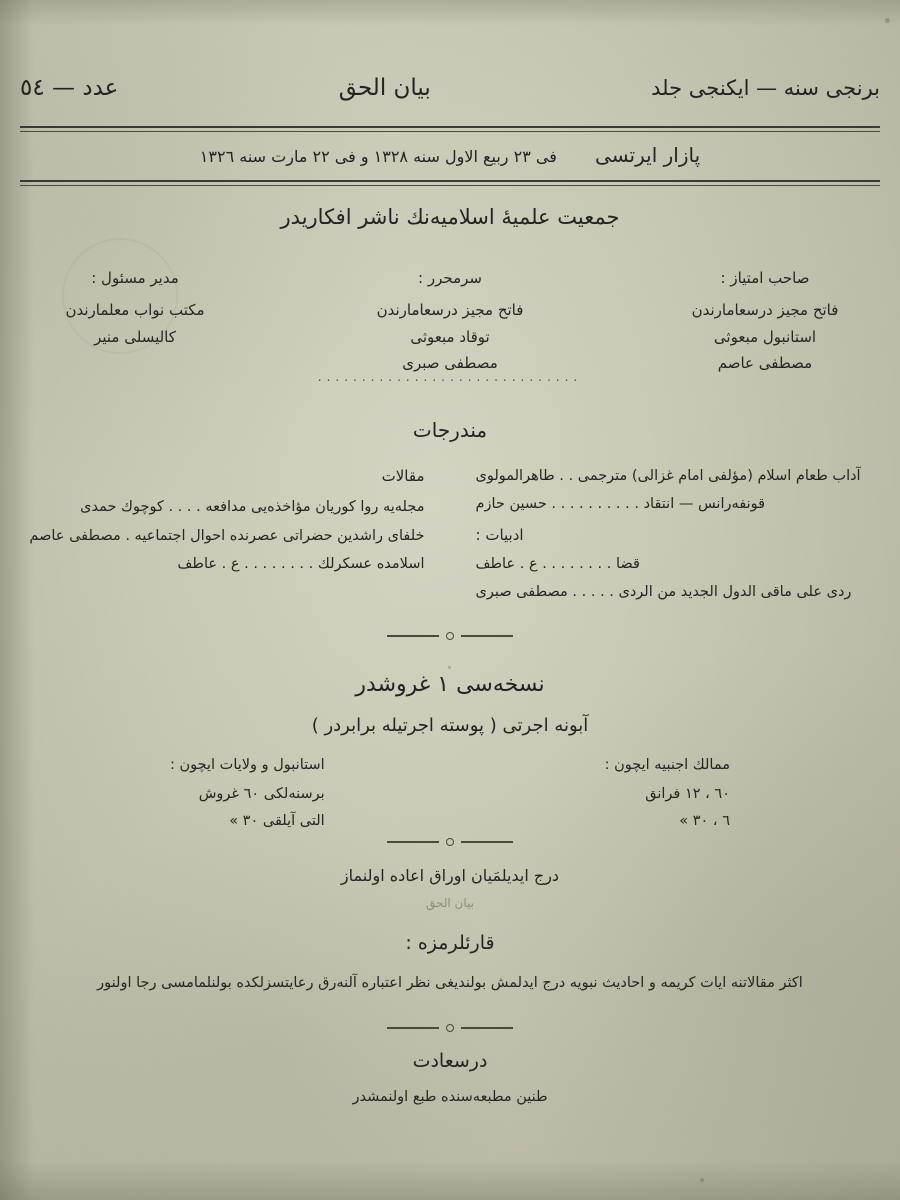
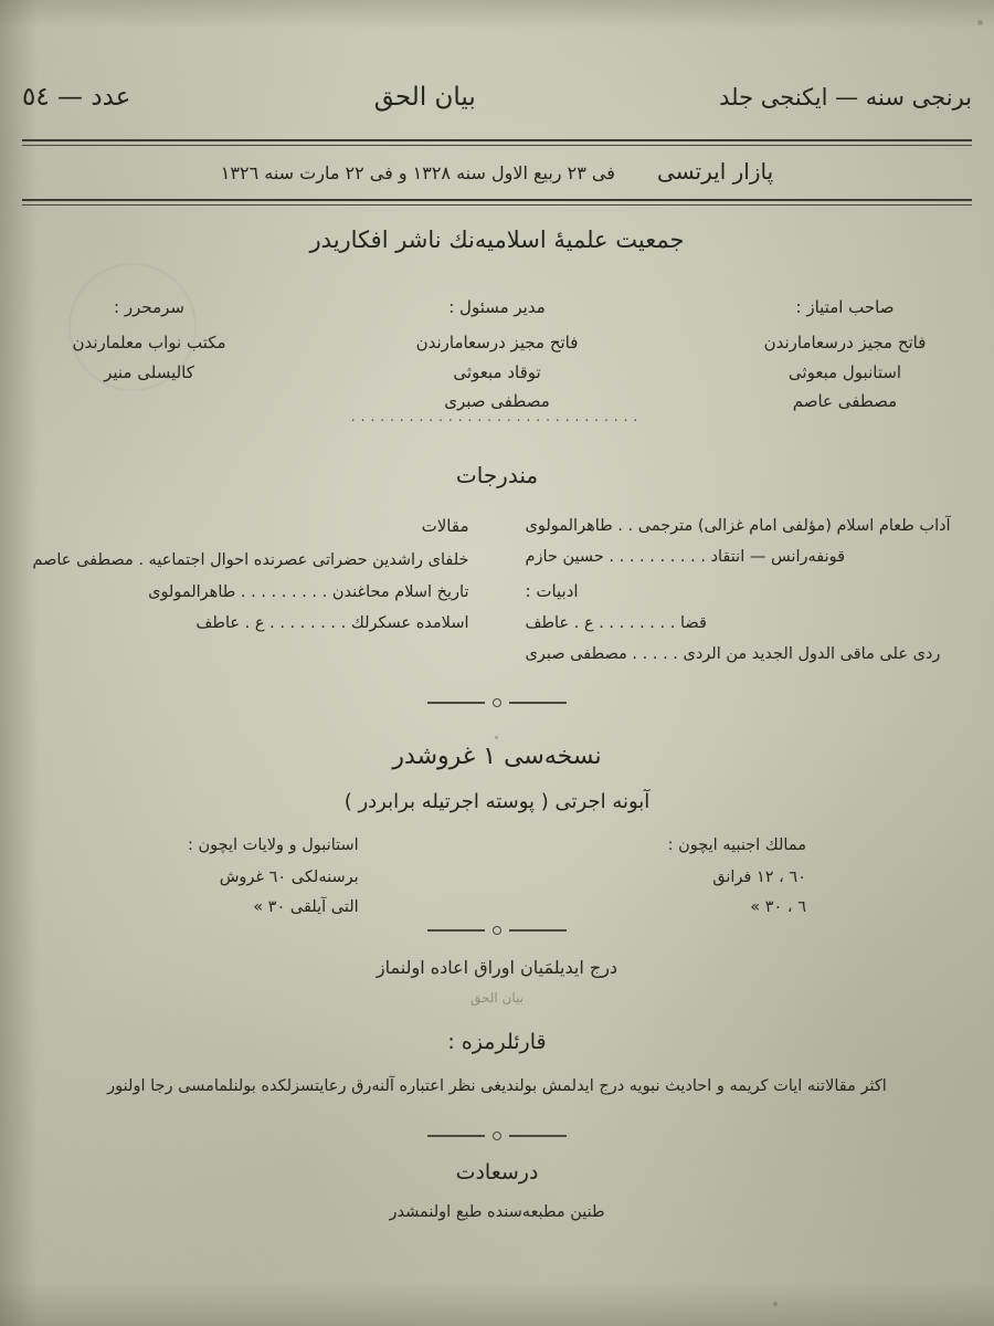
  برنجى سنه — ايكنجى جلد
  بيان الحق
  عدد — ٥٤
  پازار ايرتسى فى ٢٣ ربيع الاول سنه ١٣٢٨ و فى ٢٢ مارت سنه ١٣٢٦
  جمعيت علميۀ اسلاميه‌نك ناشر افكاريدر
  صاحب امتياز :
  فاتح مجيز درسعامارندن
  استانبول مبعوثى
  مصطفى عاصم
- سرمحرر :
+ مدير مسئول :
  فاتح مجيز درسعامارندن
  توقاد مبعوثى
  مصطفى صبرى
- مدير مسئول :
+ سرمحرر :
  مكتب نواب معلمارندن
  كاليسلى منير
  ‧‧‧‧‧‧‧‧‧‧‧‧‧‧‧‧‧‧‧‧‧‧‧‧‧‧‧‧‧‧
  مندرجات
  مقالات
- مجله‌يه روا كوريان مؤاخذه‌يى مدافعه . . . . كوچوك حمدى
  خلفاى راشدين حضراتى عصرنده احوال اجتماعيه . مصطفى عاصم
+ تاريخ اسلام محاغندن . . . . . . . . . طاهرالمولوى
  اسلامده عسكرلك . . . . . . . . ع . عاطف
  آداب طعام اسلام (مؤلفى امام غزالى) مترجمى . . طاهرالمولوى
  قونفه‌رانس — انتقاد . . . . . . . . . . حسين حازم
  ادبيات :
  قضا . . . . . . . . ع . عاطف
  ردى على ماقى الدول الجديد من الردى . . . . . مصطفى صبرى
  نسخه‌سى ١ غروشدر
  آبونه اجرتى ( پوسته اجرتيله برابردر )
  استانبول و ولايات ايچون :
  برسنه‌لكى ٦٠ غروش
  التى آيلقى ٣٠ »
  ممالك اجنبيه ايچون :
  ٦٠ ، ١٢ فرانق
  ٦ ، ٣٠ »
  درج ايديلمَيان اوراق اعاده اولنماز
  بيان الحق
  قارئلرمزه :
  اكثر مقالاتنه ايات كريمه و احاديث نبويه درج ايدلمش بولنديغى نظر اعتباره آلنه‌رق رعايتسزلكده بولنلمامسى رجا اولنور
  درسعادت
  طنين مطبعه‌سنده طبع اولنمشدر
